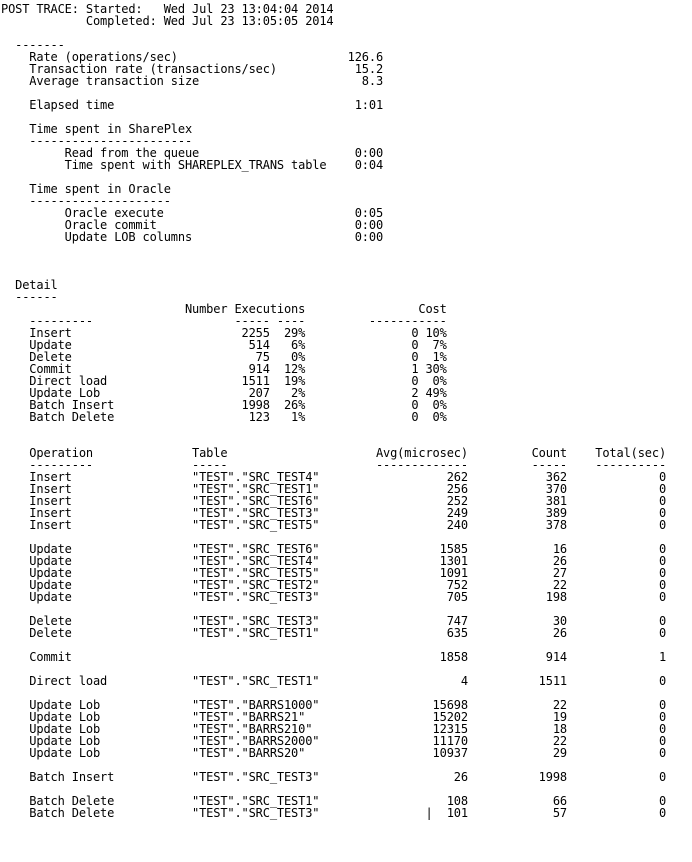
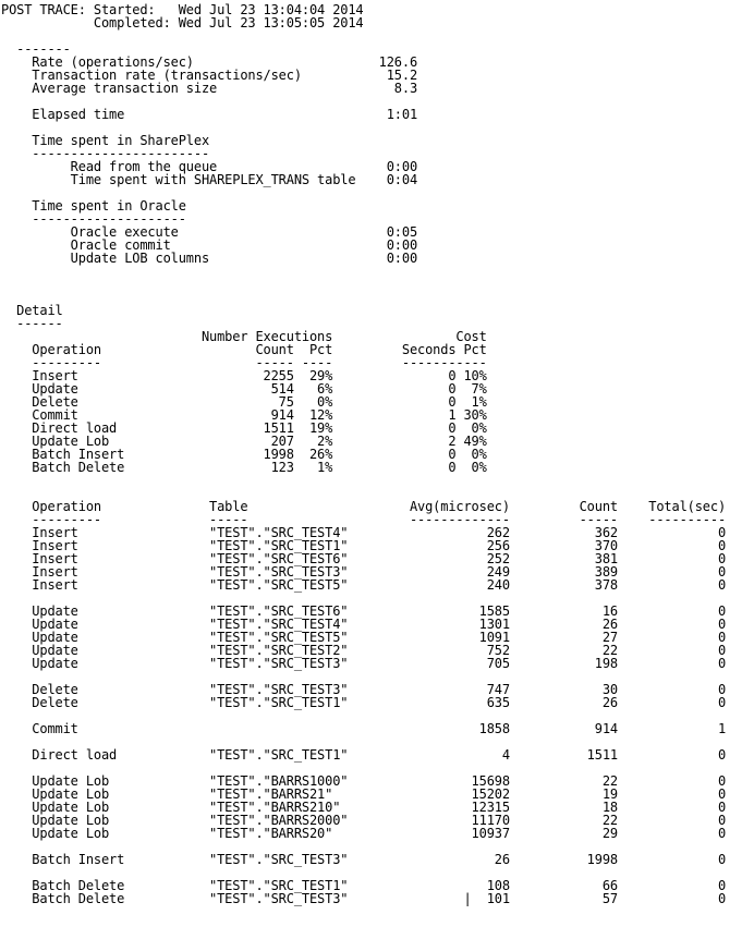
  POST TRACE: Started: Wed Jul 23 13:04:04 2014
  Completed: Wed Jul 23 13:05:05 2014
  -------
  Rate (operations/sec) 126.6
  Transaction rate (transactions/sec) 15.2
  Average transaction size 8.3
  Elapsed time 1:01
  Time spent in SharePlex
  -----------------------
  Read from the queue 0:00
  Time spent with SHAREPLEX_TRANS table 0:04
  Time spent in Oracle
  --------------------
  Oracle execute 0:05
  Oracle commit 0:00
  Update LOB columns 0:00
  Detail
  ------
  Number Executions Cost
+ Operation Count Pct Seconds Pct
  --------- ----- ---- -----------
  Insert 2255 29% 0 10%
  Update 514 6% 0 7%
  Delete 75 0% 0 1%
  Commit 914 12% 1 30%
  Direct load 1511 19% 0 0%
  Update Lob 207 2% 2 49%
  Batch Insert 1998 26% 0 0%
  Batch Delete 123 1% 0 0%
  Operation Table Avg(microsec) Count Total(sec)
  --------- ----- ------------- ----- ----------
  Insert "TEST"."SRC_TEST4" 262 362 0
  Insert "TEST"."SRC_TEST1" 256 370 0
  Insert "TEST"."SRC_TEST6" 252 381 0
  Insert "TEST"."SRC_TEST3" 249 389 0
  Insert "TEST"."SRC_TEST5" 240 378 0
  Update "TEST"."SRC_TEST6" 1585 16 0
  Update "TEST"."SRC_TEST4" 1301 26 0
  Update "TEST"."SRC_TEST5" 1091 27 0
  Update "TEST"."SRC_TEST2" 752 22 0
  Update "TEST"."SRC_TEST3" 705 198 0
  Delete "TEST"."SRC_TEST3" 747 30 0
  Delete "TEST"."SRC_TEST1" 635 26 0
  Commit 1858 914 1
  Direct load "TEST"."SRC_TEST1" 4 1511 0
  Update Lob "TEST"."BARRS1000" 15698 22 0
  Update Lob "TEST"."BARRS21" 15202 19 0
  Update Lob "TEST"."BARRS210" 12315 18 0
  Update Lob "TEST"."BARRS2000" 11170 22 0
  Update Lob "TEST"."BARRS20" 10937 29 0
  Batch Insert "TEST"."SRC_TEST3" 26 1998 0
  Batch Delete "TEST"."SRC_TEST1" 108 66 0
  Batch Delete "TEST"."SRC_TEST3" | 101 57 0
